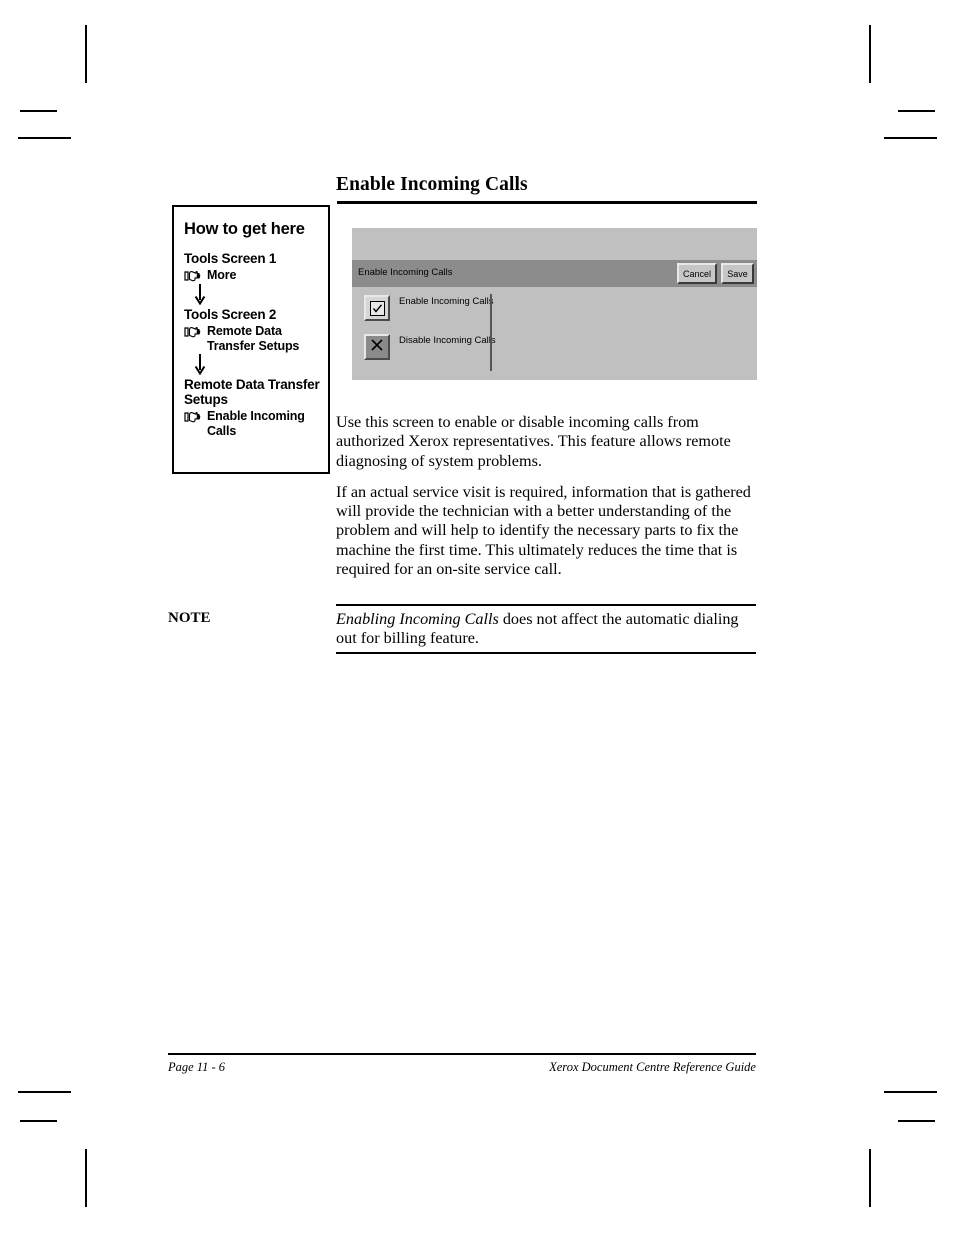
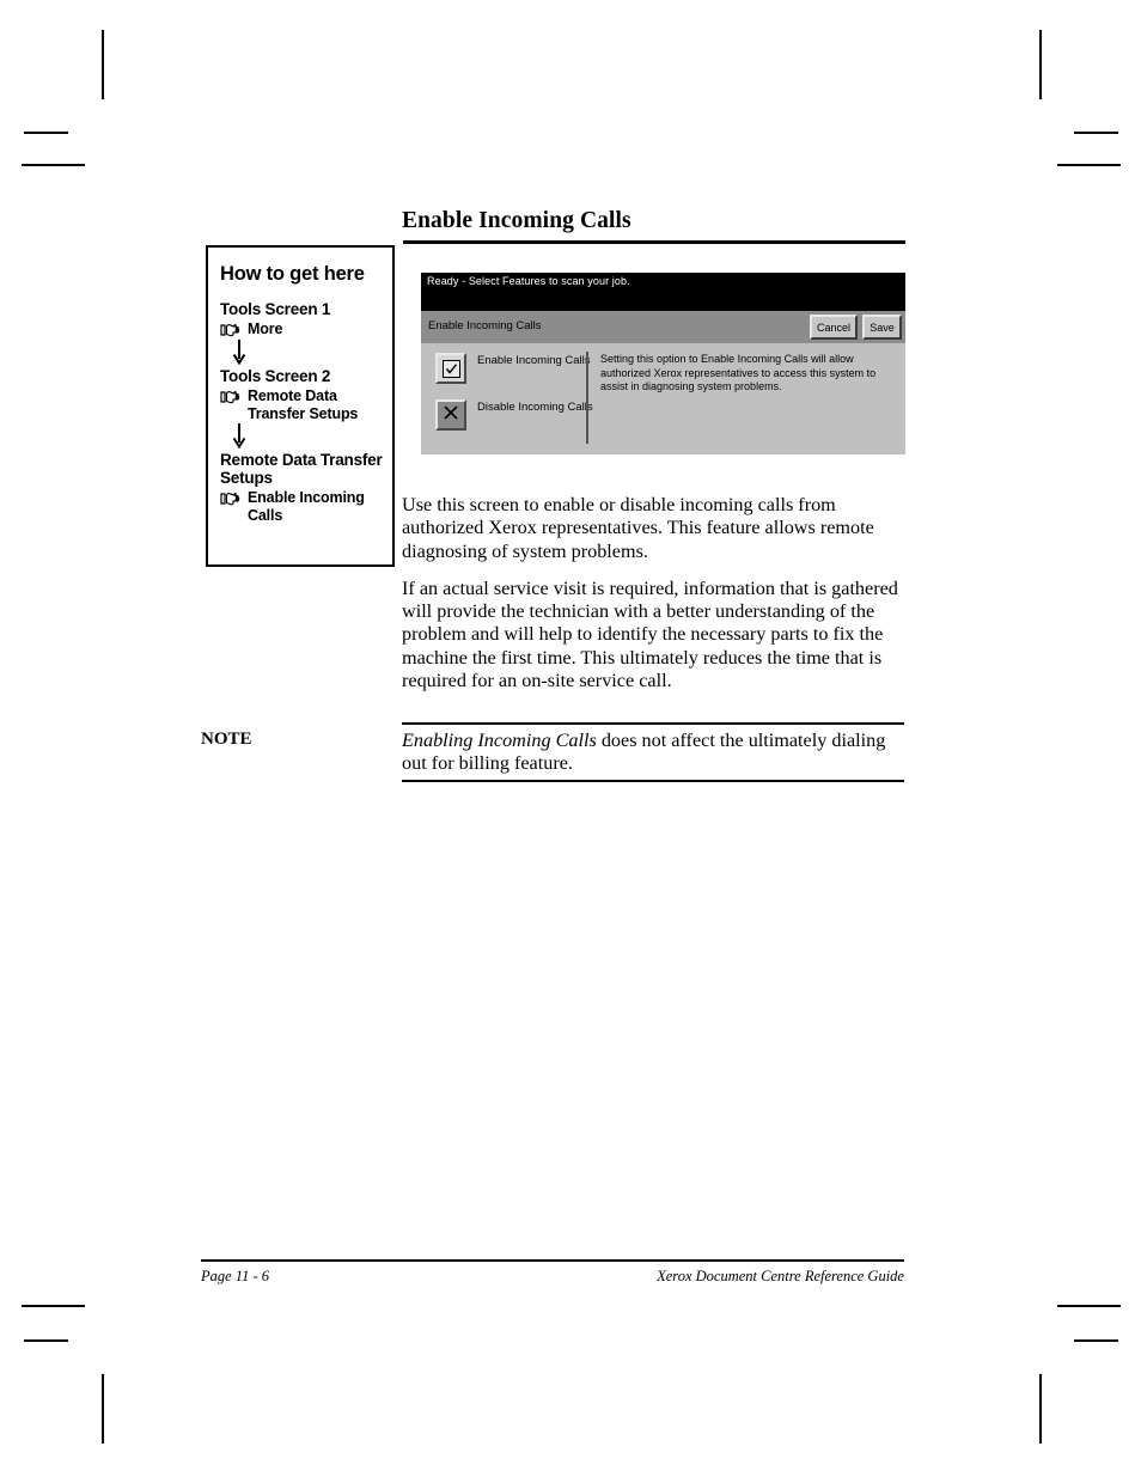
  Enable Incoming Calls
  How to get here
  Tools Screen 1
  More
  Tools Screen 2
  Remote Data Transfer Setups
  Remote Data Transfer Setups
  Enable Incoming Calls
+ Ready - Select Features to scan your job.
  Enable Incoming Calls
  Cancel
  Save
  Enable Incoming Call
  Disable Incoming Cals
+ Setting this option to Enable Incoming Calls will allow authorized Xerox representatives to access this system to assist in diagnosing system problems.
  Use this screen to enable or disable incoming calls from authorized Xerox representatives. This feature allows remote diagnosing of system problems.
  If an actual service visit is required, information that is gathered will provide the technician with a better understanding of the problem and will help to identify the necessary parts to fix the machine the first time. This ultimately reduces the time that is required for an on-site service call.
  NOTE
- Enabling Incoming Calls does not affect the automatic dialing out for billing feature.
+ Enabling Incoming Calls does not affect the ultimately dialing out for billing feature.
  Page 11 - 6
  Xerox Document Centre Reference Guide
